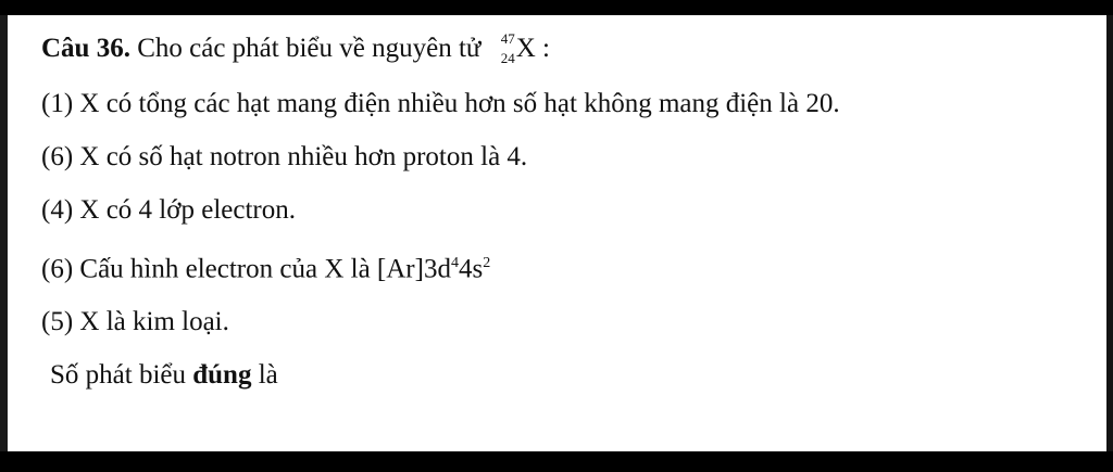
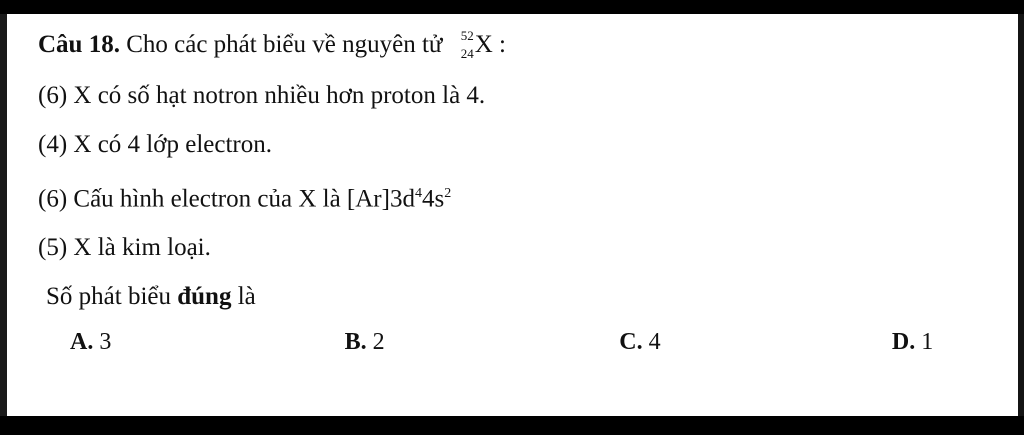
- Câu 36. Cho các phát biểu về nguyên tử
+ Câu 18. Cho các phát biểu về nguyên tử
- 47
+ 52
  24
  X :
- (1) X có tổng các hạt mang điện nhiều hơn số hạt không mang điện là 20.
  (6) X có số hạt notron nhiều hơn proton là 4.
  (4) X có 4 lớp electron.
  (6) Cấu hình electron của X là [Ar]3d44s2
  (5) X là kim loại.
  Số phát biểu đúng là
+ A. 3
+ B. 2
+ C. 4
+ D. 1
